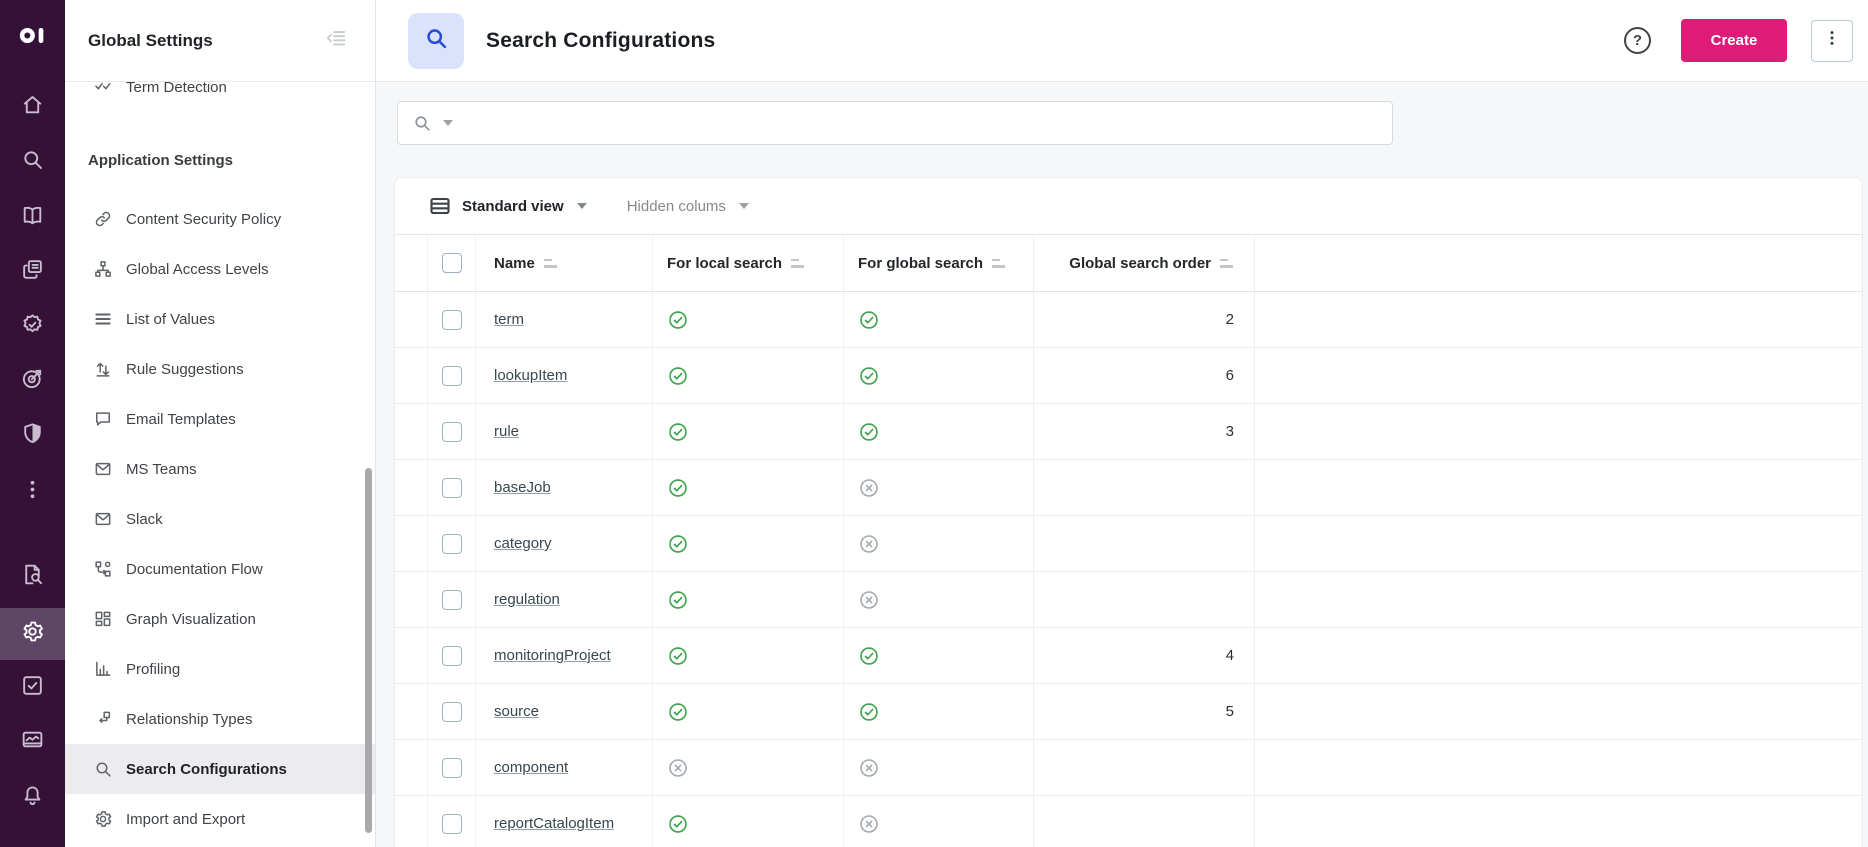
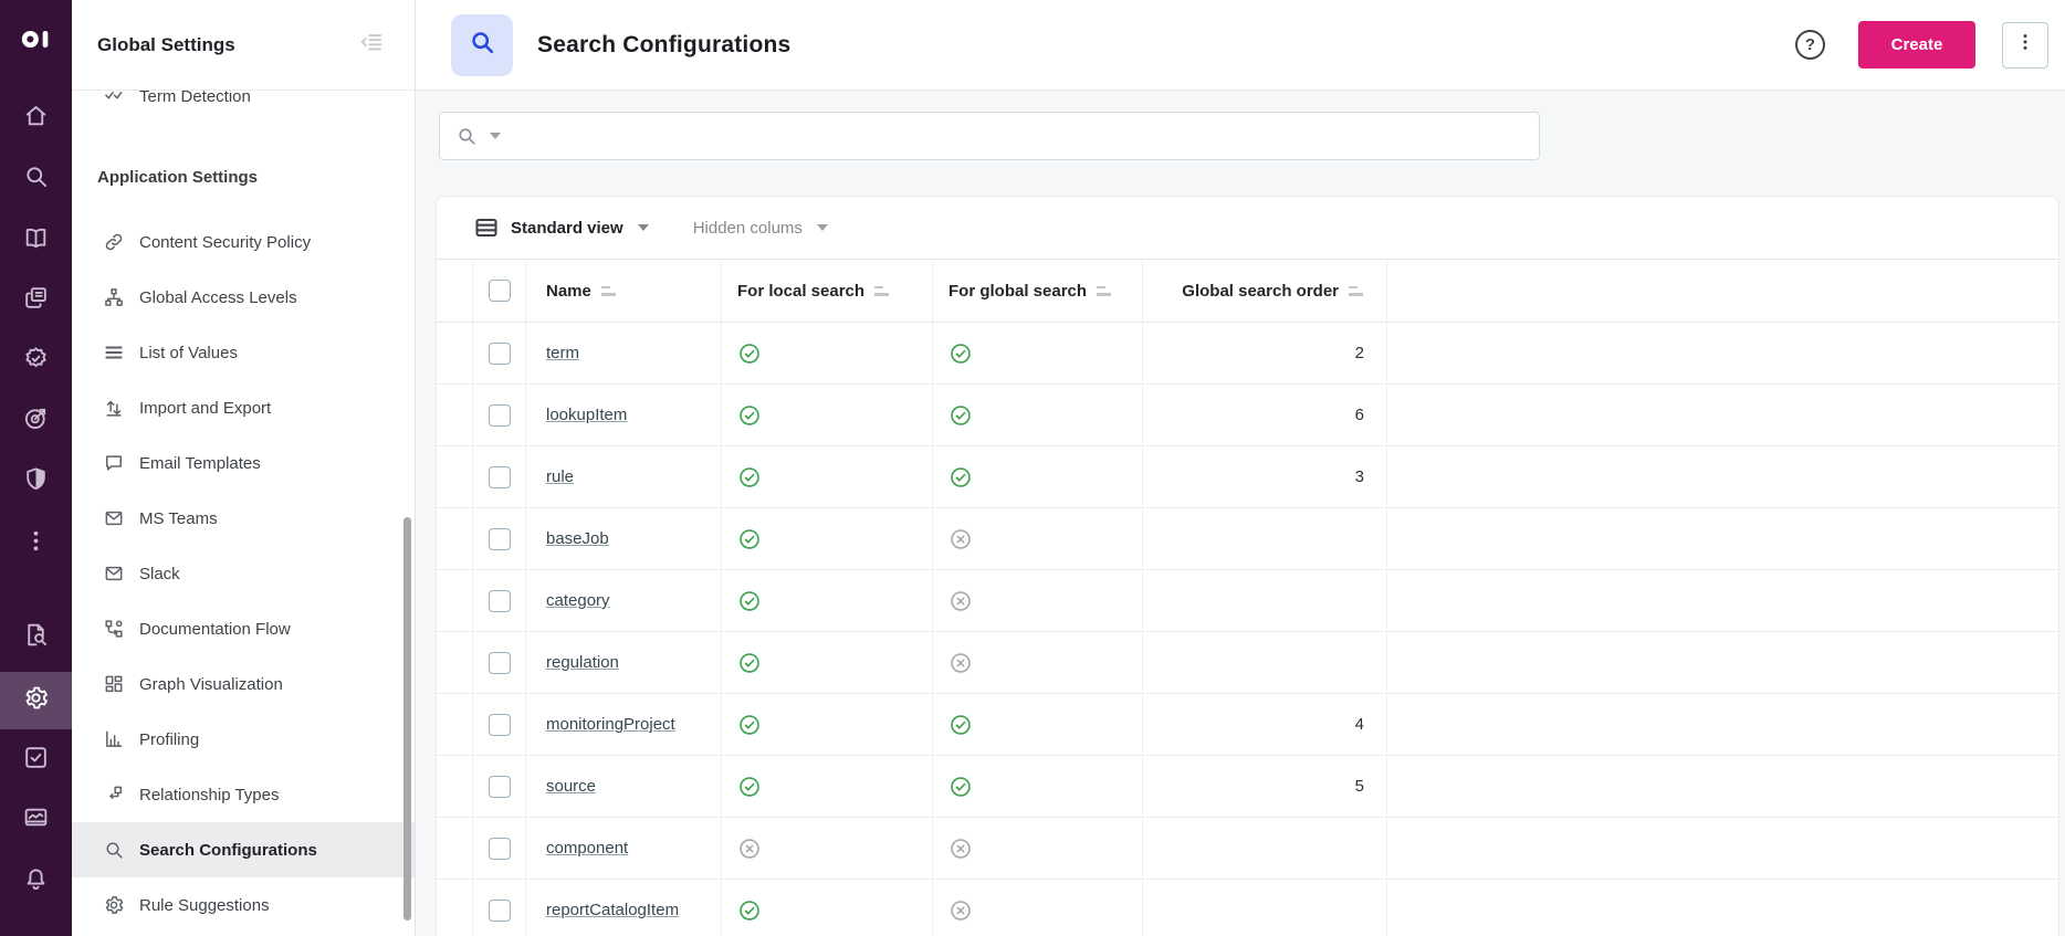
  Global Settings
  Term Detection
  Application Settings
  Content Security Policy
  Global Access Levels
  List of Values
- Rule Suggestions
+ Import and Export
  Email Templates
  MS Teams
  Slack
  Documentation Flow
  Graph Visualization
  Profiling
  Relationship Types
  Search Configurations
- Import and Export
+ Rule Suggestions
  Search Configurations
  ?
  Create
  Standard view
  Hidden colums
  Name
  For local search
  For global search
  Global search order
  term
  2
  lookupItem
  6
  rule
  3
  baseJob
  category
  regulation
  monitoringProject
  4
  source
  5
  component
  reportCatalogItem
